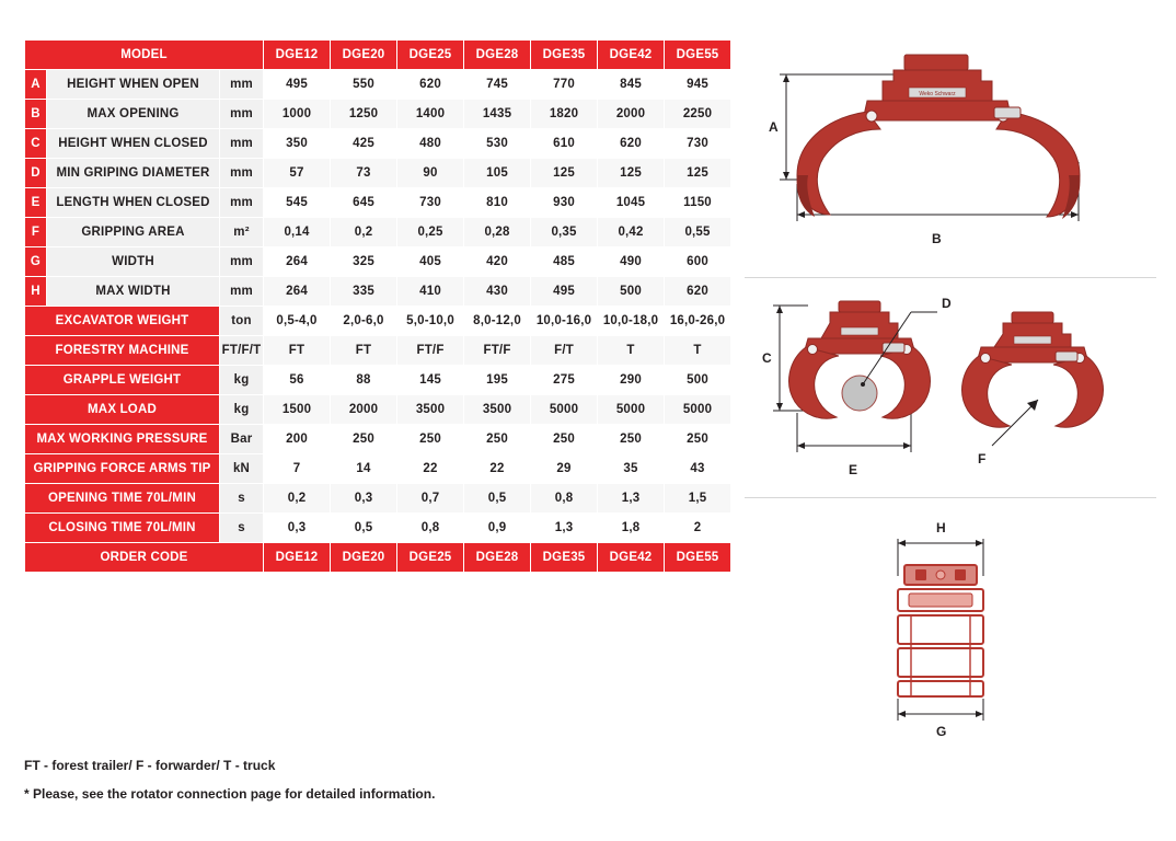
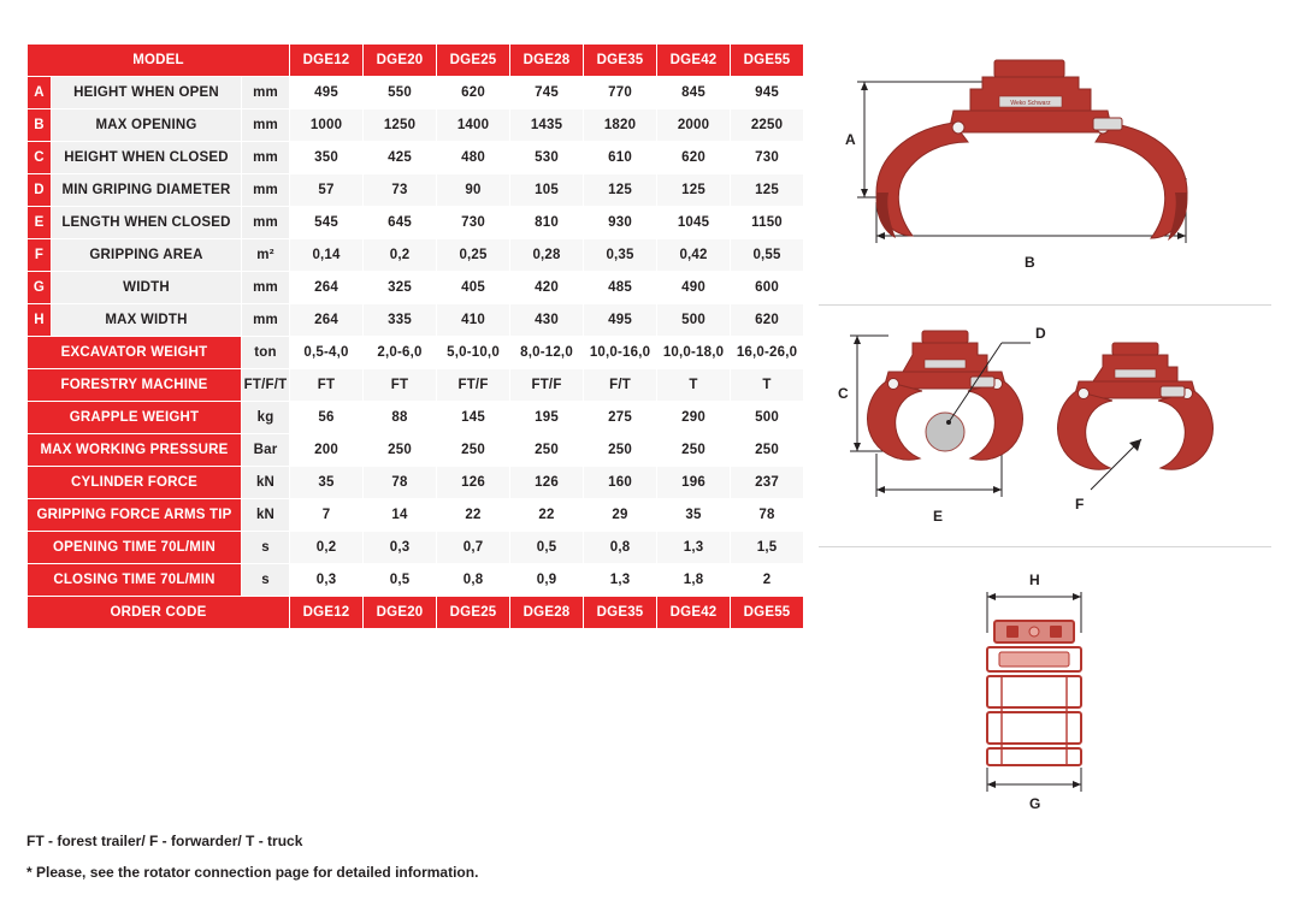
  MODEL	DGE12	DGE20	DGE25	DGE28	DGE35	DGE42	DGE55
  A	HEIGHT WHEN OPEN	mm	495	550	620	745	770	845	945
  B	MAX OPENING	mm	1000	1250	1400	1435	1820	2000	2250
  C	HEIGHT WHEN CLOSED	mm	350	425	480	530	610	620	730
  D	MIN GRIPING DIAMETER	mm	57	73	90	105	125	125	125
  E	LENGTH WHEN CLOSED	mm	545	645	730	810	930	1045	1150
  F	GRIPPING AREA	m²	0,14	0,2	0,25	0,28	0,35	0,42	0,55
  G	WIDTH	mm	264	325	405	420	485	490	600
  H	MAX WIDTH	mm	264	335	410	430	495	500	620
  EXCAVATOR WEIGHT	ton	0,5-4,0	2,0-6,0	5,0-10,0	8,0-12,0	10,0-16,0	10,0-18,0	16,0-26,0
  FORESTRY MACHINE	FT/F/T	FT	FT	FT/F	FT/F	F/T	T	T
  GRAPPLE WEIGHT	kg	56	88	145	195	275	290	500
- MAX LOAD	kg	1500	2000	3500	3500	5000	5000	5000
  MAX WORKING PRESSURE	Bar	200	250	250	250	250	250	250
+ CYLINDER FORCE	kN	35	78	126	126	160	196	237
- GRIPPING FORCE ARMS TIP	kN	7	14	22	22	29	35	43
+ GRIPPING FORCE ARMS TIP	kN	7	14	22	22	29	35	78
  OPENING TIME 70L/MIN	s	0,2	0,3	0,7	0,5	0,8	1,3	1,5
  CLOSING TIME 70L/MIN	s	0,3	0,5	0,8	0,9	1,3	1,8	2
  ORDER CODE	DGE12	DGE20	DGE25	DGE28	DGE35	DGE42	DGE55
  FT - forest trailer/ F - forwarder/ T - truck
  * Please, see the rotator connection page for detailed information.
  A
  B
  C
  E
  D
  F
  H
  G
